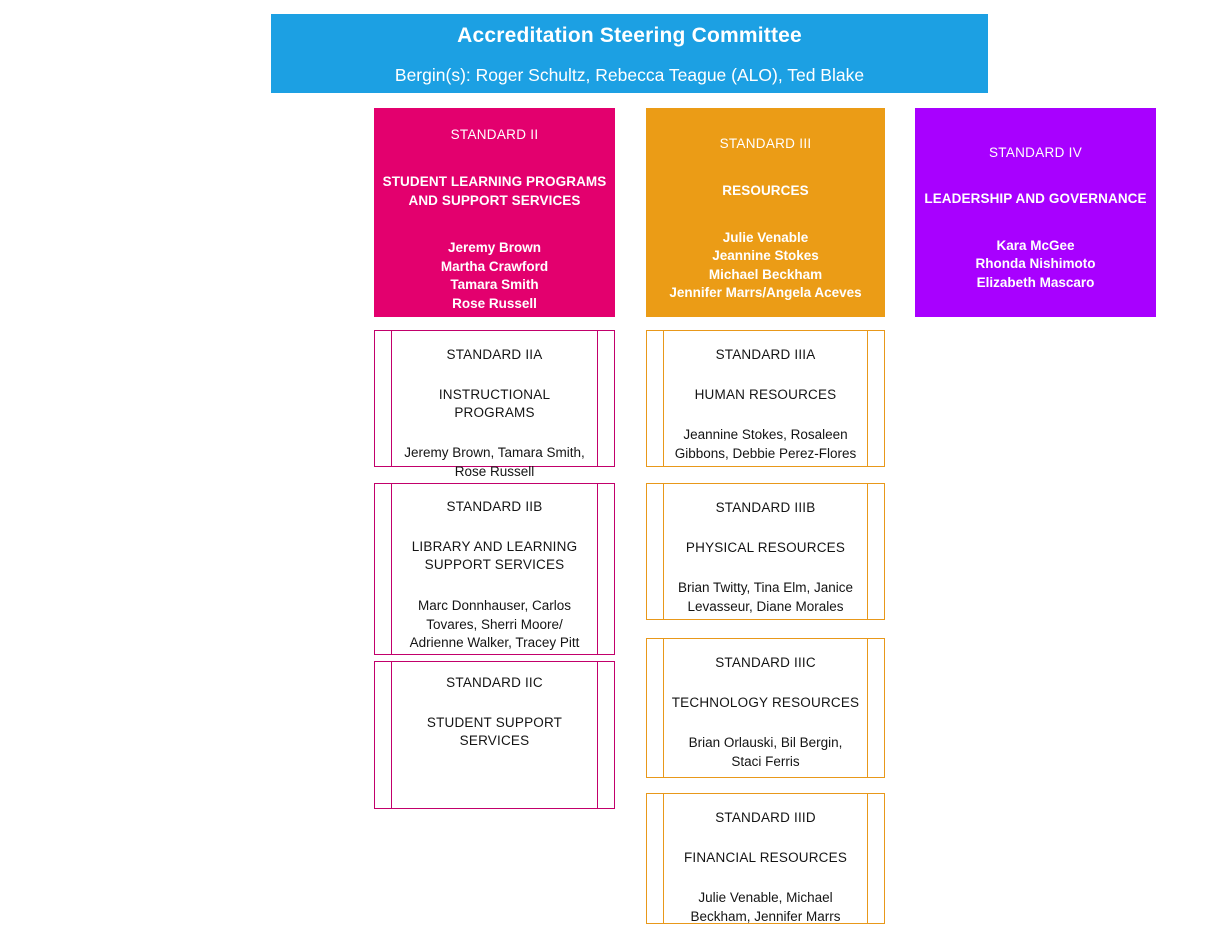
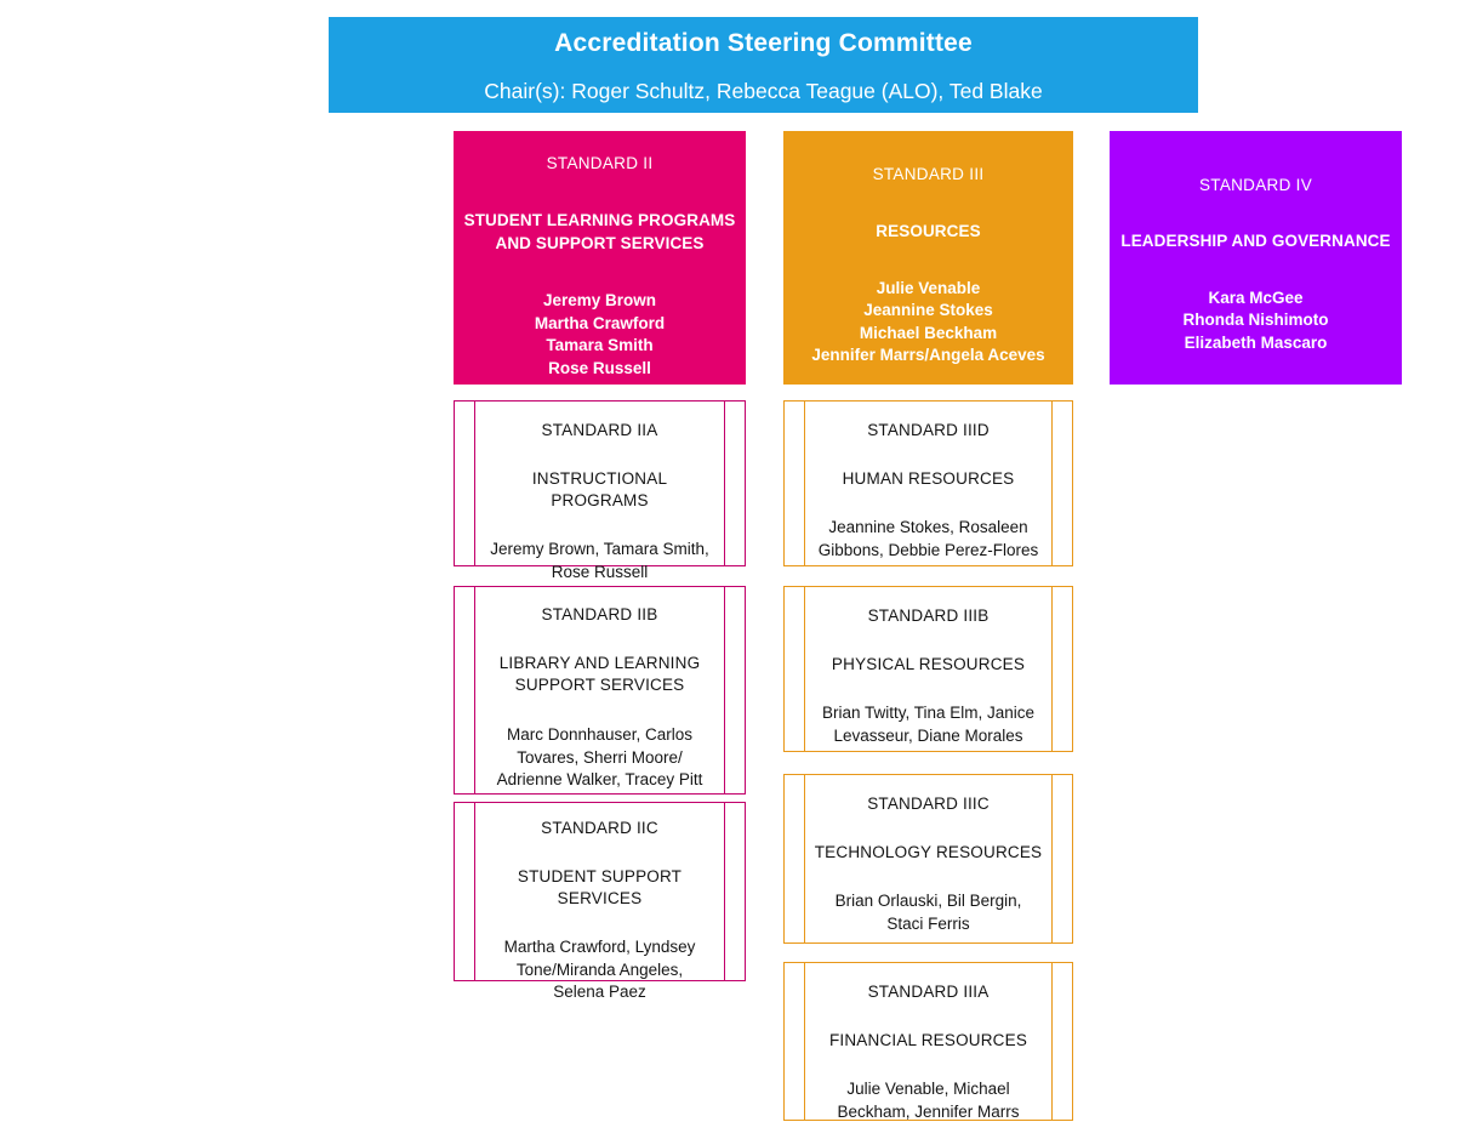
  Accreditation Steering Committee
- Bergin(s): Roger Schultz, Rebecca Teague (ALO), Ted Blake
+ Chair(s): Roger Schultz, Rebecca Teague (ALO), Ted Blake
  STANDARD II
  STUDENT LEARNING PROGRAMS
  AND SUPPORT SERVICES
  Jeremy Brown
  Martha Crawford
  Tamara Smith
  Rose Russell
  STANDARD III
  RESOURCES
  Julie Venable
  Jeannine Stokes
  Michael Beckham
  Jennifer Marrs/Angela Aceves
  STANDARD IV
  LEADERSHIP AND GOVERNANCE
  Kara McGee
  Rhonda Nishimoto
  Elizabeth Mascaro
  STANDARD IIA
  INSTRUCTIONAL PROGRAMS
  Jeremy Brown, Tamara Smith,
  Rose Russell
  STANDARD IIB
  LIBRARY AND LEARNING
  SUPPORT SERVICES
  Marc Donnhauser, Carlos
  Tovares, Sherri Moore/
  Adrienne Walker, Tracey Pitt
  STANDARD IIC
  STUDENT SUPPORT SERVICES
+ Martha Crawford, Lyndsey
+ Tone/Miranda Angeles,
+ Selena Paez
- STANDARD IIIA
+ STANDARD IIID
  HUMAN RESOURCES
  Jeannine Stokes, Rosaleen
  Gibbons, Debbie Perez-Flores
  STANDARD IIIB
  PHYSICAL RESOURCES
  Brian Twitty, Tina Elm, Janice
  Levasseur, Diane Morales
  STANDARD IIIC
  TECHNOLOGY RESOURCES
  Brian Orlauski, Bil Bergin,
  Staci Ferris
- STANDARD IIID
+ STANDARD IIIA
  FINANCIAL RESOURCES
  Julie Venable, Michael
  Beckham, Jennifer Marrs
